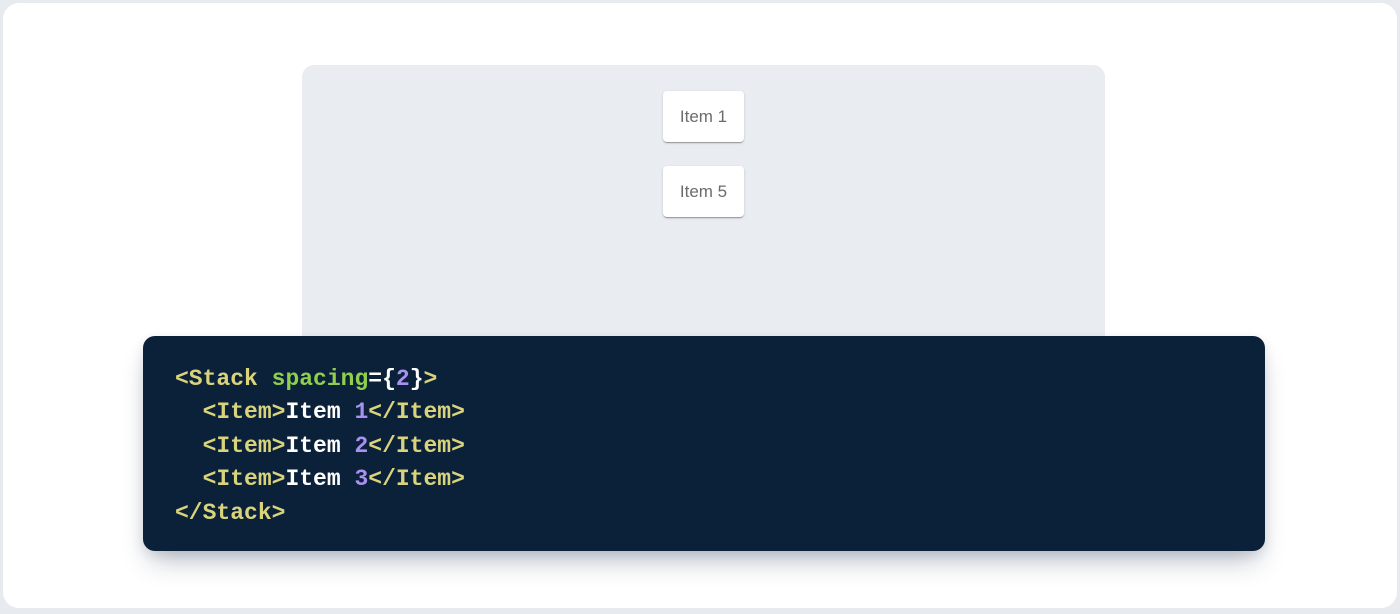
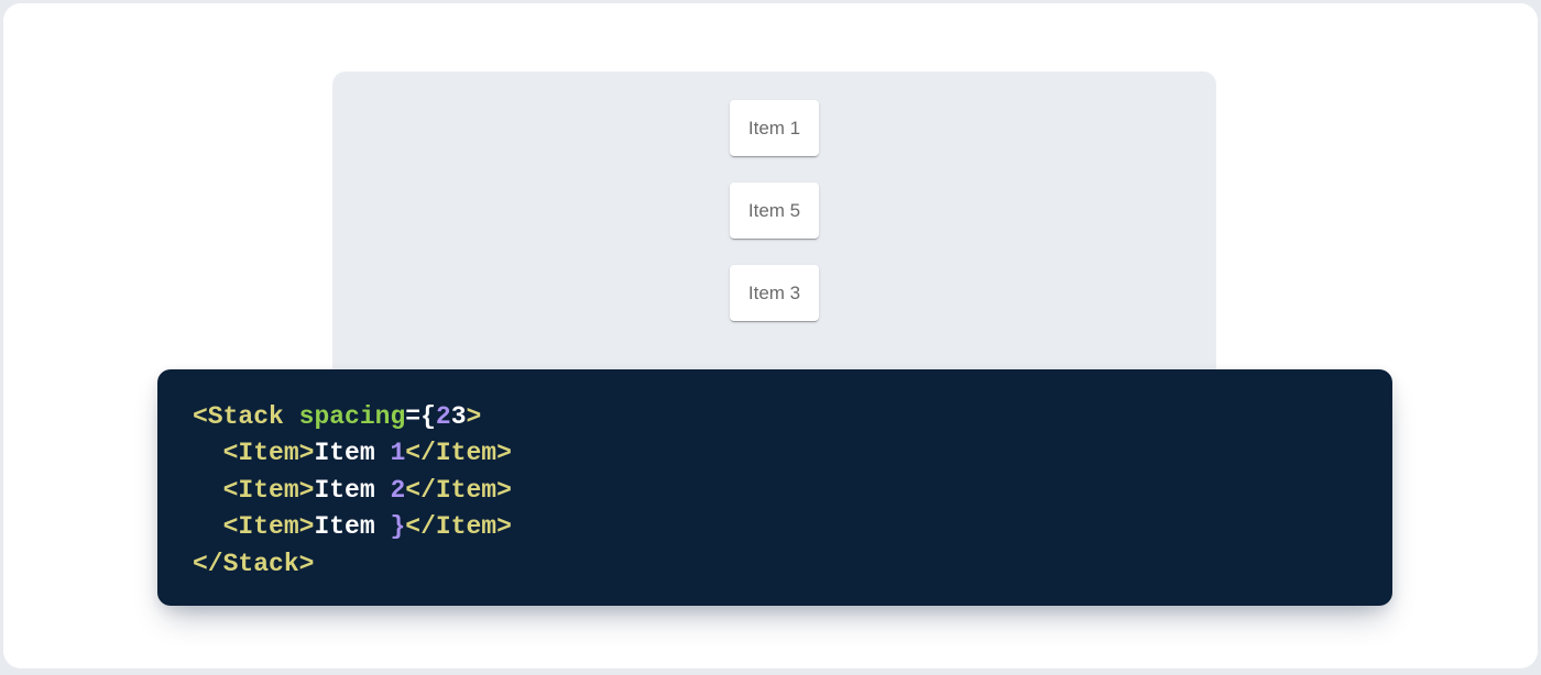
  Item 1
  Item 5
+ Item 3
- <Stack spacing={2}>
+ <Stack spacing={23>
  <Item>Item 1</Item>
  <Item>Item 2</Item>
- <Item>Item 3</Item>
+ <Item>Item }</Item>
  </Stack>
